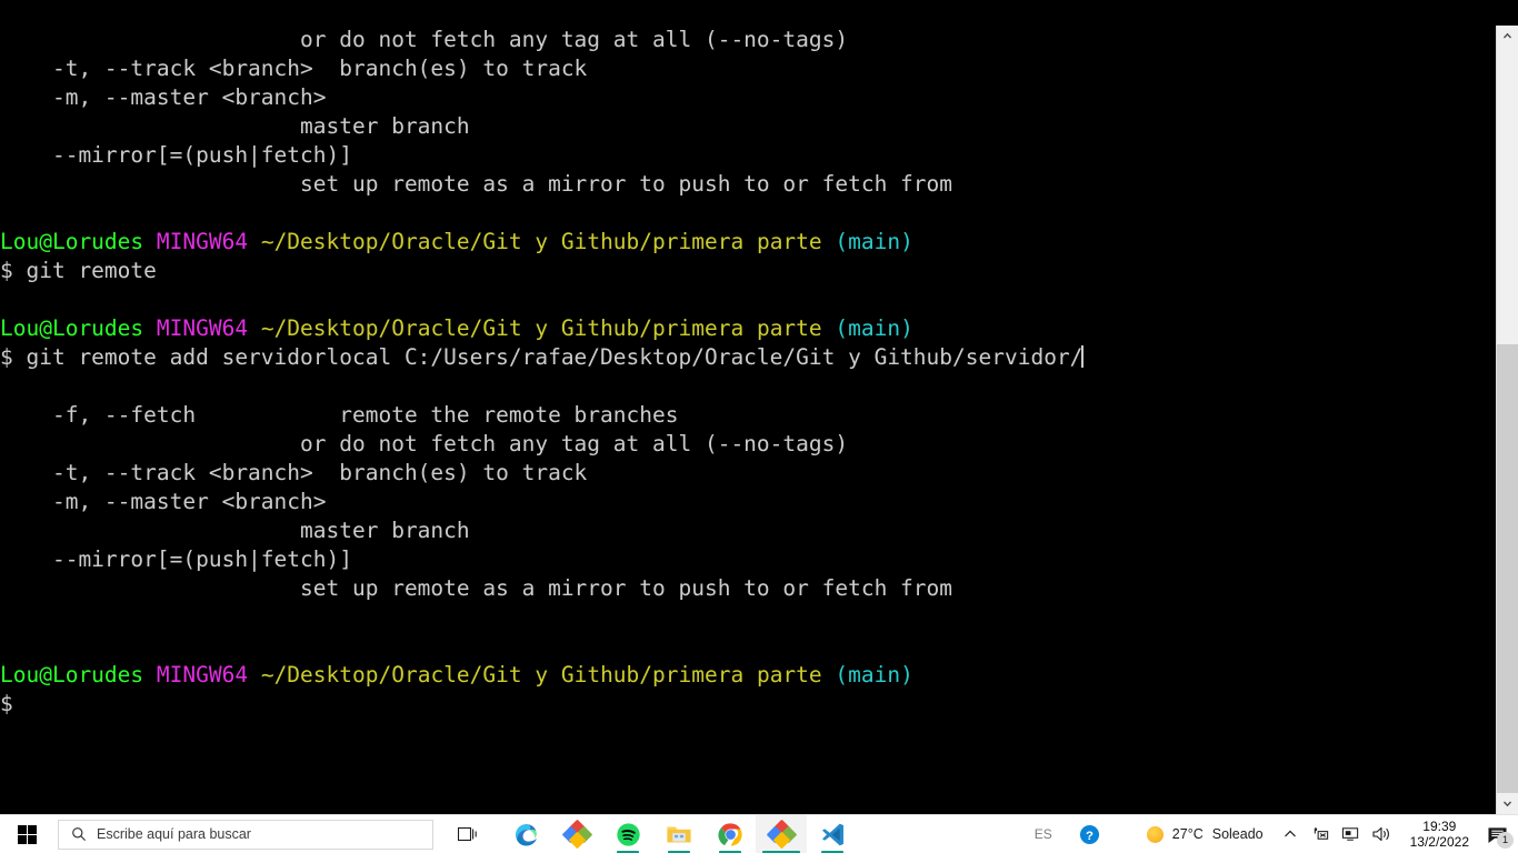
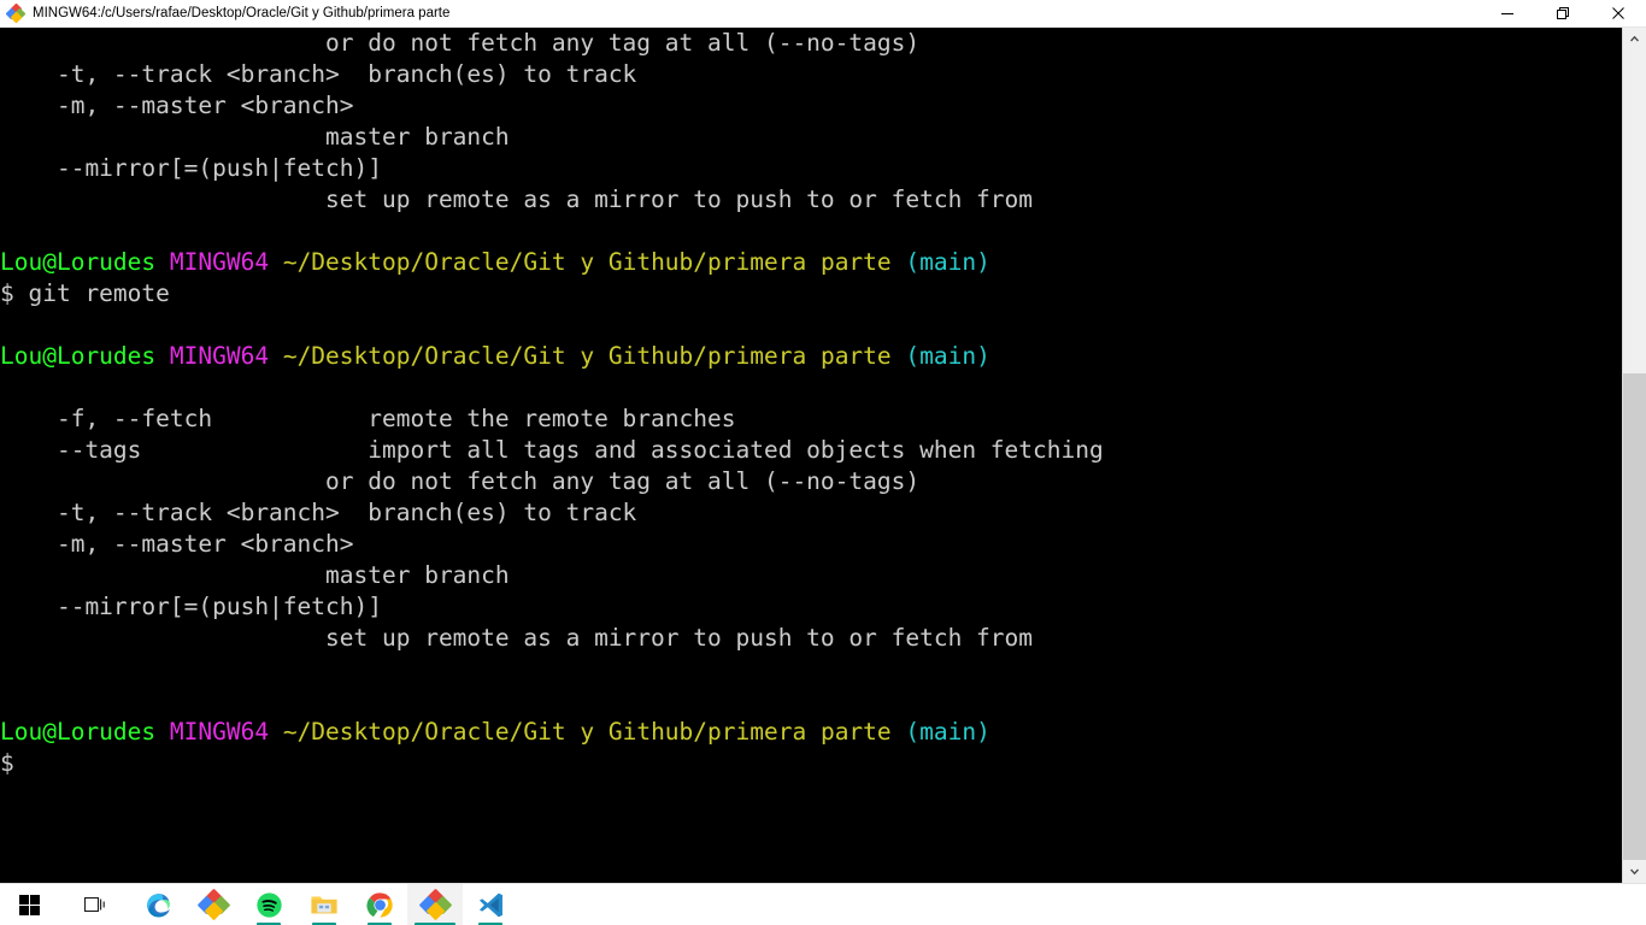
+ MINGW64:/c/Users/rafae/Desktop/Oracle/Git y Github/primera parte
  or do not fetch any tag at all (--no-tags)
  -t, --track <branch> branch(es) to track
  -m, --master <branch>
  master branch
  --mirror[=(push|fetch)]
  set up remote as a mirror to push to or fetch from
  Lou@Lorudes MINGW64 ~/Desktop/Oracle/Git y Github/primera parte (main)
  $ git remote
  Lou@Lorudes MINGW64 ~/Desktop/Oracle/Git y Github/primera parte (main)
- $ git remote add servidorlocal C:/Users/rafae/Desktop/Oracle/Git y Github/servidor/
  -f, --fetch remote the remote branches
+ --tags import all tags and associated objects when fetching
  or do not fetch any tag at all (--no-tags)
  -t, --track <branch> branch(es) to track
  -m, --master <branch>
  master branch
  --mirror[=(push|fetch)]
  set up remote as a mirror to push to or fetch from
  Lou@Lorudes MINGW64 ~/Desktop/Oracle/Git y Github/primera parte (main)
  $
- Escribe aquí para buscar
- ES
- ?
- 27°C
- Soleado
- 19:39
- 13/2/2022
- 1
